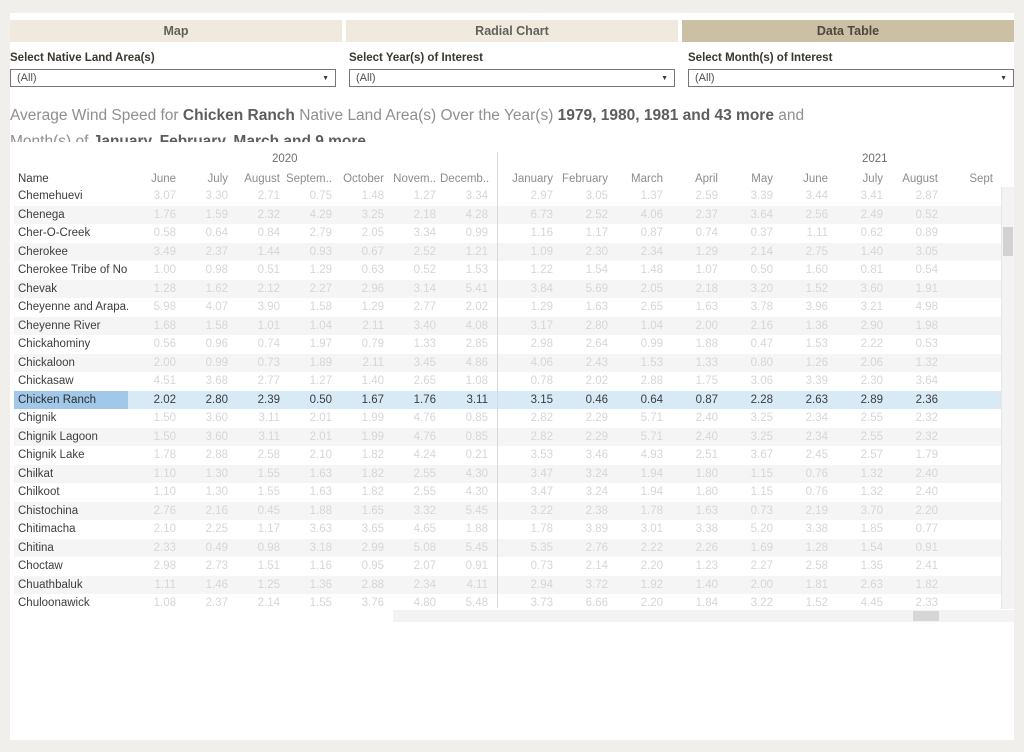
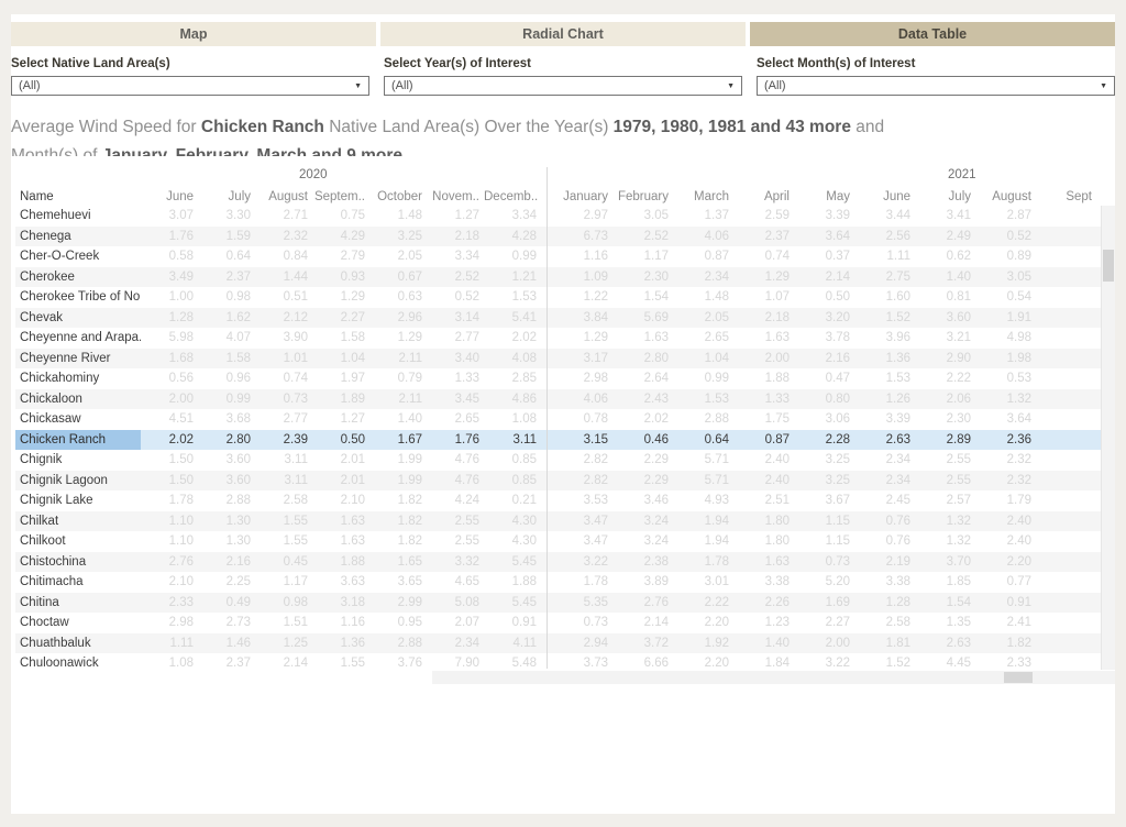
  Map
  Radial Chart
  Data Table
  Select Native Land Area(s)
  (All)
  Select Year(s) of Interest
  (All)
  Select Month(s) of Interest
  (All)
  Average Wind Speed for Chicken Ranch Native Land Area(s) Over the Year(s) 1979, 1980, 1981 and 43 more and
  Month(s) of January, February, March and 9 more
  2020
  2021
  Name
  June
  July
  August
  Septem..
  October
  Novem..
  Decemb..
  January
  February
  March
  April
  May
  June
  July
  August
  Sept
  Chemehuevi
  3.07
  3.30
  2.71
  0.75
  1.48
  1.27
  3.34
  2.97
  3.05
  1.37
  2.59
  3.39
  3.44
  3.41
  2.87
  Chenega
  1.76
  1.59
  2.32
  4.29
  3.25
  2.18
  4.28
  6.73
  2.52
  4.06
  2.37
  3.64
  2.56
  2.49
  0.52
  Cher-O-Creek
  0.58
  0.64
  0.84
  2.79
  2.05
  3.34
  0.99
  1.16
  1.17
  0.87
  0.74
  0.37
  1.11
  0.62
  0.89
  Cherokee
  3.49
  2.37
  1.44
  0.93
  0.67
  2.52
  1.21
  1.09
  2.30
  2.34
  1.29
  2.14
  2.75
  1.40
  3.05
  Cherokee Tribe of No
  1.00
  0.98
  0.51
  1.29
  0.63
  0.52
  1.53
  1.22
  1.54
  1.48
  1.07
  0.50
  1.60
  0.81
  0.54
  Chevak
  1.28
  1.62
  2.12
  2.27
  2.96
  3.14
  5.41
  3.84
  5.69
  2.05
  2.18
  3.20
  1.52
  3.60
  1.91
  Cheyenne and Arapa.
  5.98
  4.07
  3.90
  1.58
  1.29
  2.77
  2.02
  1.29
  1.63
  2.65
  1.63
  3.78
  3.96
  3.21
  4.98
  Cheyenne River
  1.68
  1.58
  1.01
  1.04
  2.11
  3.40
  4.08
  3.17
  2.80
  1.04
  2.00
  2.16
  1.36
  2.90
  1.98
  Chickahominy
  0.56
  0.96
  0.74
  1.97
  0.79
  1.33
  2.85
  2.98
  2.64
  0.99
  1.88
  0.47
  1.53
  2.22
  0.53
  Chickaloon
  2.00
  0.99
  0.73
  1.89
  2.11
  3.45
  4.86
  4.06
  2.43
  1.53
  1.33
  0.80
  1.26
  2.06
  1.32
  Chickasaw
  4.51
  3.68
  2.77
  1.27
  1.40
  2.65
  1.08
  0.78
  2.02
  2.88
  1.75
  3.06
  3.39
  2.30
  3.64
  Chicken Ranch
  2.02
  2.80
  2.39
  0.50
  1.67
  1.76
  3.11
  3.15
  0.46
  0.64
  0.87
  2.28
  2.63
  2.89
  2.36
  Chignik
  1.50
  3.60
  3.11
  2.01
  1.99
  4.76
  0.85
  2.82
  2.29
  5.71
  2.40
  3.25
  2.34
  2.55
  2.32
  Chignik Lagoon
  1.50
  3.60
  3.11
  2.01
  1.99
  4.76
  0.85
  2.82
  2.29
  5.71
  2.40
  3.25
  2.34
  2.55
  2.32
  Chignik Lake
  1.78
  2.88
  2.58
  2.10
  1.82
  4.24
  0.21
  3.53
  3.46
  4.93
  2.51
  3.67
  2.45
  2.57
  1.79
  Chilkat
  1.10
  1.30
  1.55
  1.63
  1.82
  2.55
  4.30
  3.47
  3.24
  1.94
  1.80
  1.15
  0.76
  1.32
  2.40
  Chilkoot
  1.10
  1.30
  1.55
  1.63
  1.82
  2.55
  4.30
  3.47
  3.24
  1.94
  1.80
  1.15
  0.76
  1.32
  2.40
  Chistochina
  2.76
  2.16
  0.45
  1.88
  1.65
  3.32
  5.45
  3.22
  2.38
  1.78
  1.63
  0.73
  2.19
  3.70
  2.20
  Chitimacha
  2.10
  2.25
  1.17
  3.63
  3.65
  4.65
  1.88
  1.78
  3.89
  3.01
  3.38
  5.20
  3.38
  1.85
  0.77
  Chitina
  2.33
  0.49
  0.98
  3.18
  2.99
  5.08
  5.45
  5.35
  2.76
  2.22
  2.26
  1.69
  1.28
  1.54
  0.91
  Choctaw
  2.98
  2.73
  1.51
  1.16
  0.95
  2.07
  0.91
  0.73
  2.14
  2.20
  1.23
  2.27
  2.58
  1.35
  2.41
  Chuathbaluk
  1.11
  1.46
  1.25
  1.36
  2.88
  2.34
  4.11
  2.94
  3.72
  1.92
  1.40
  2.00
  1.81
  2.63
  1.82
  Chuloonawick
  1.08
  2.37
  2.14
  1.55
  3.76
- 4.80
+ 7.90
  5.48
  3.73
  6.66
  2.20
  1.84
  3.22
  1.52
  4.45
  2.33
